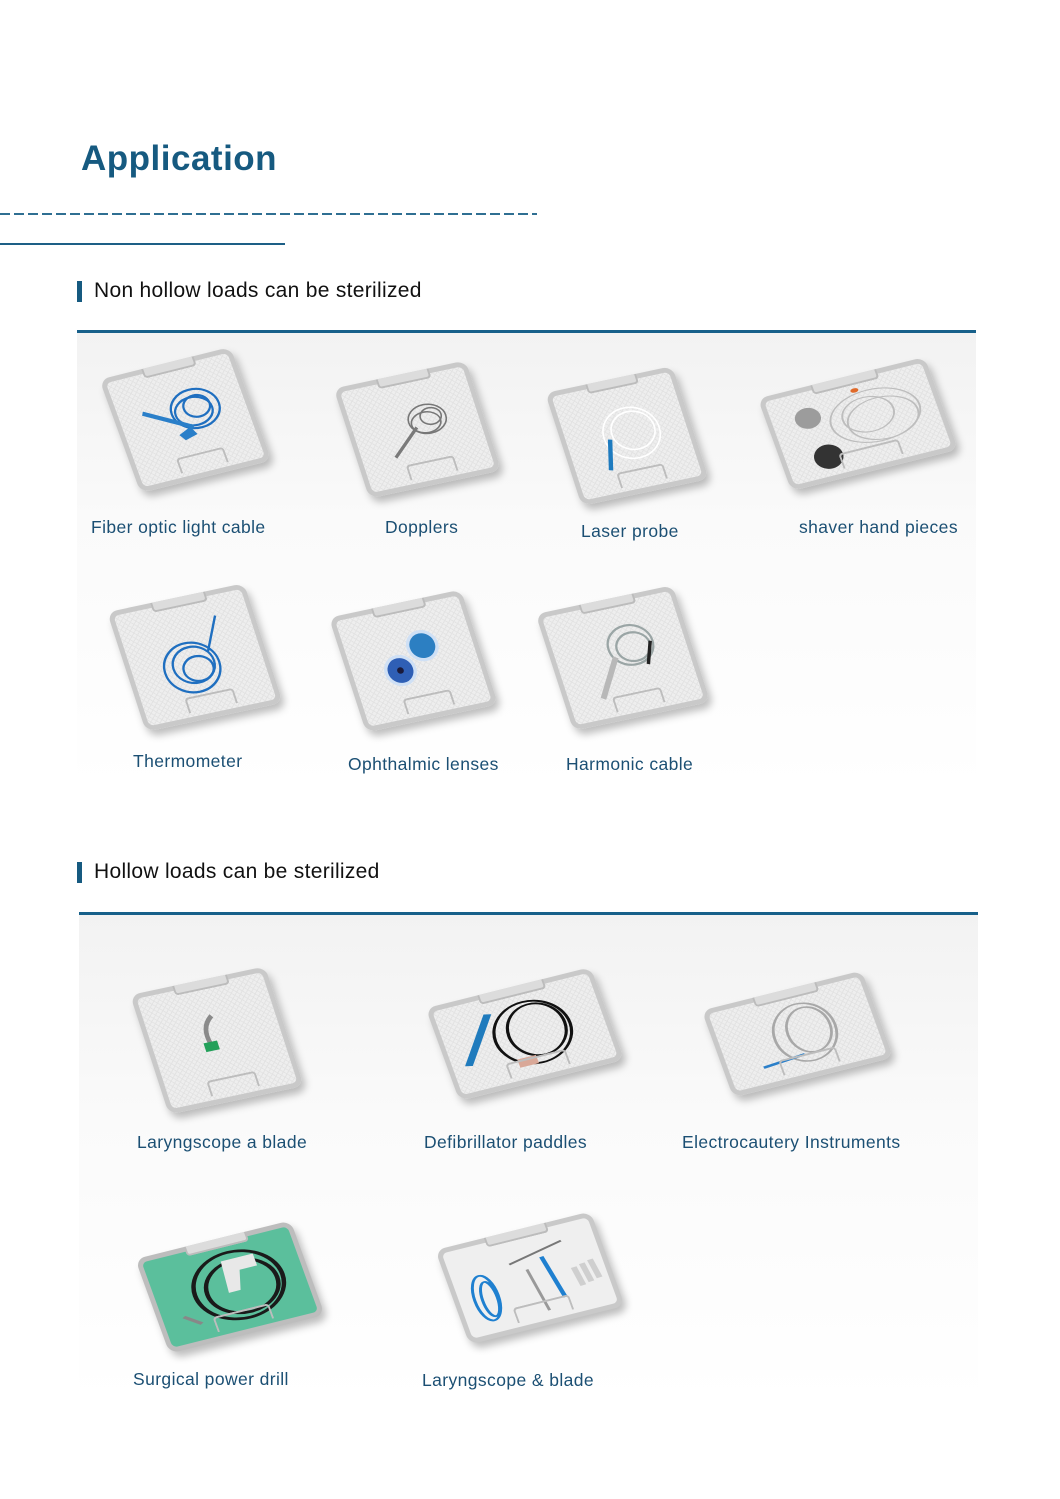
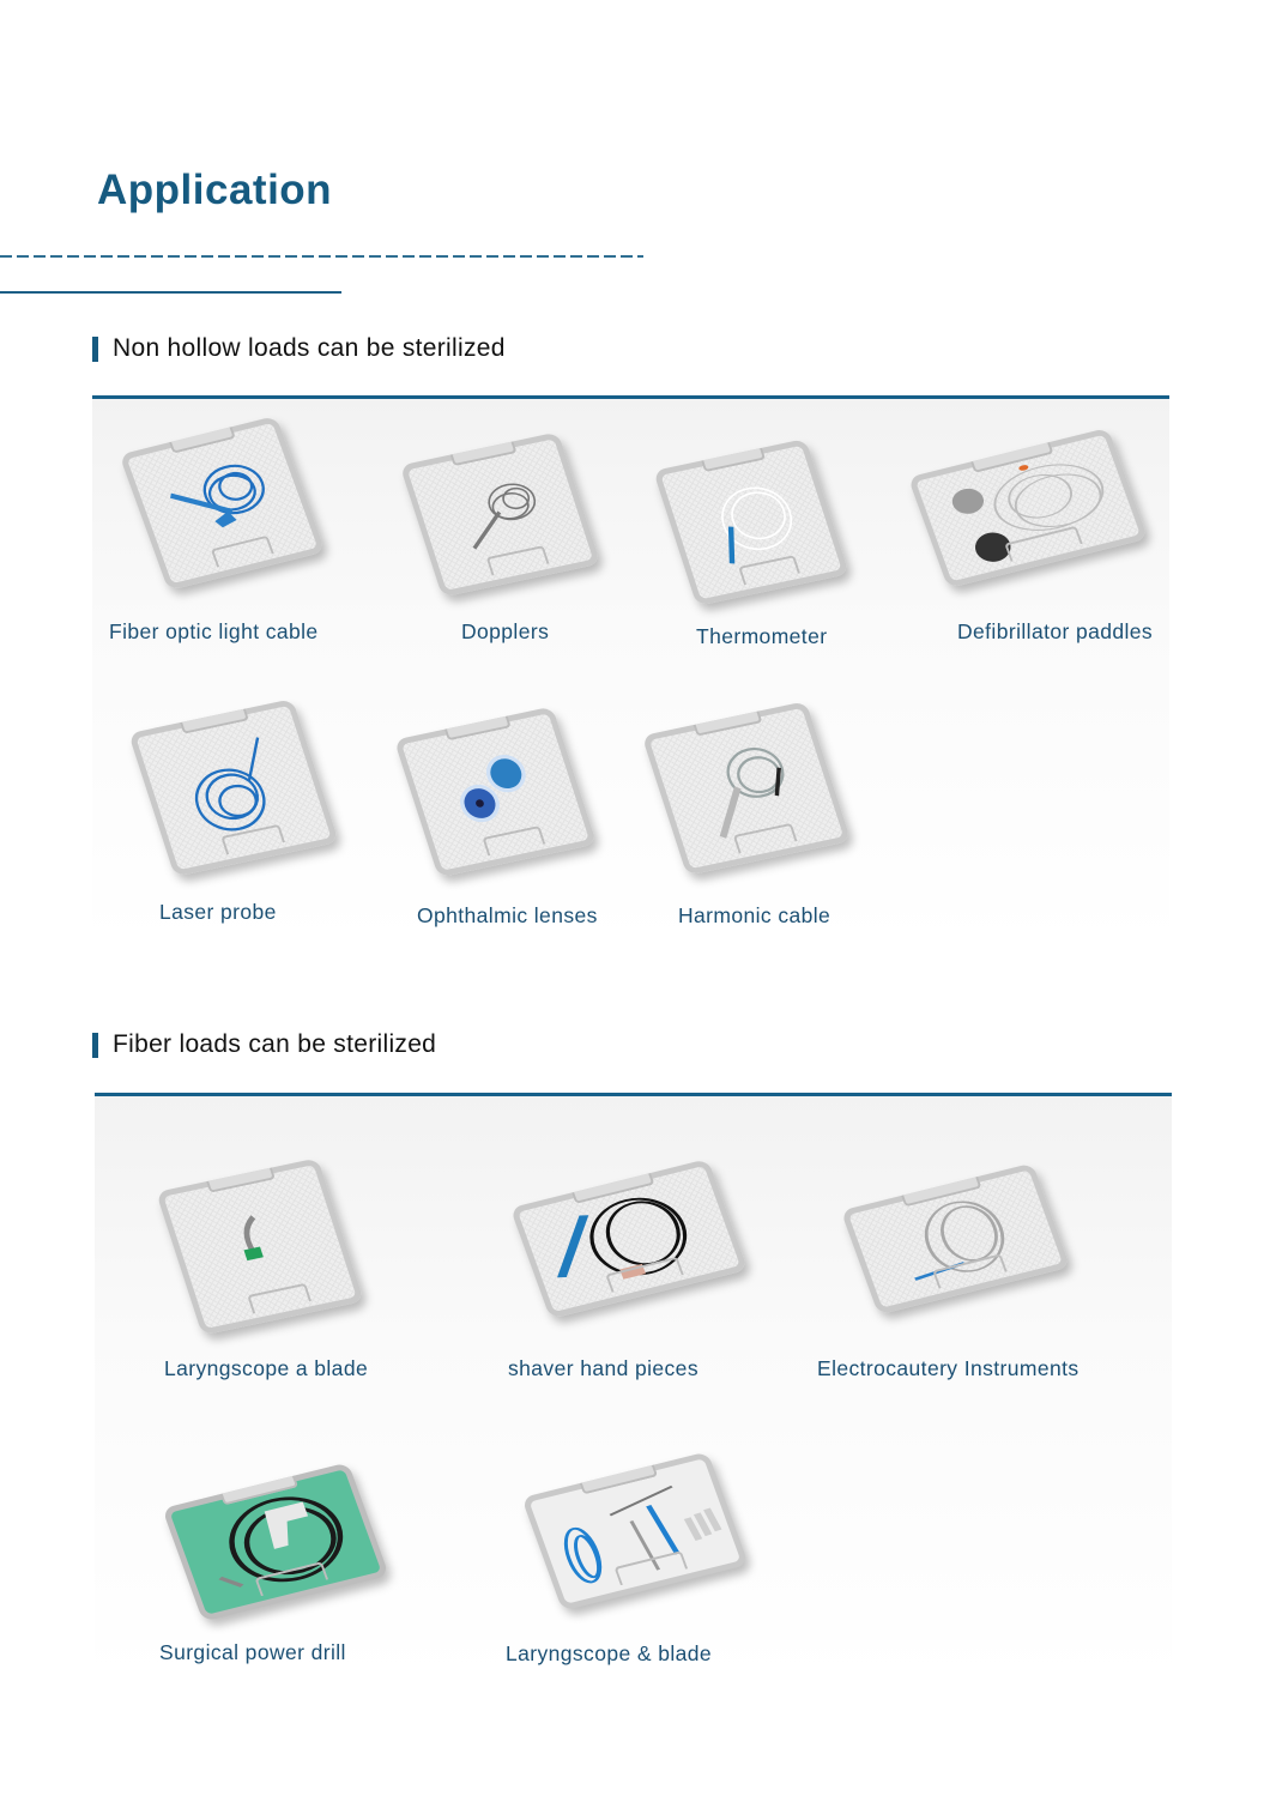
  Application
  Non hollow loads can be sterilized
  Fiber optic light cable
  Dopplers
- Laser probe
+ Thermometer
- shaver hand pieces
+ Defibrillator paddles
- Thermometer
+ Laser probe
  Ophthalmic lenses
  Harmonic cable
- Hollow loads can be sterilized
+ Fiber loads can be sterilized
  Laryngscope a blade
- Defibrillator paddles
+ shaver hand pieces
  Electrocautery Instruments
  Surgical power drill
  Laryngscope & blade
